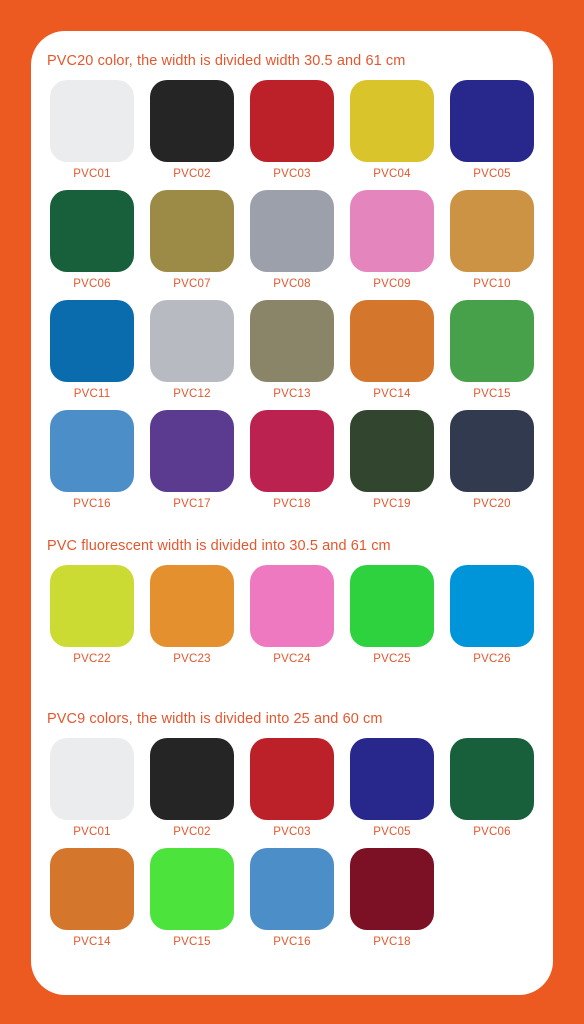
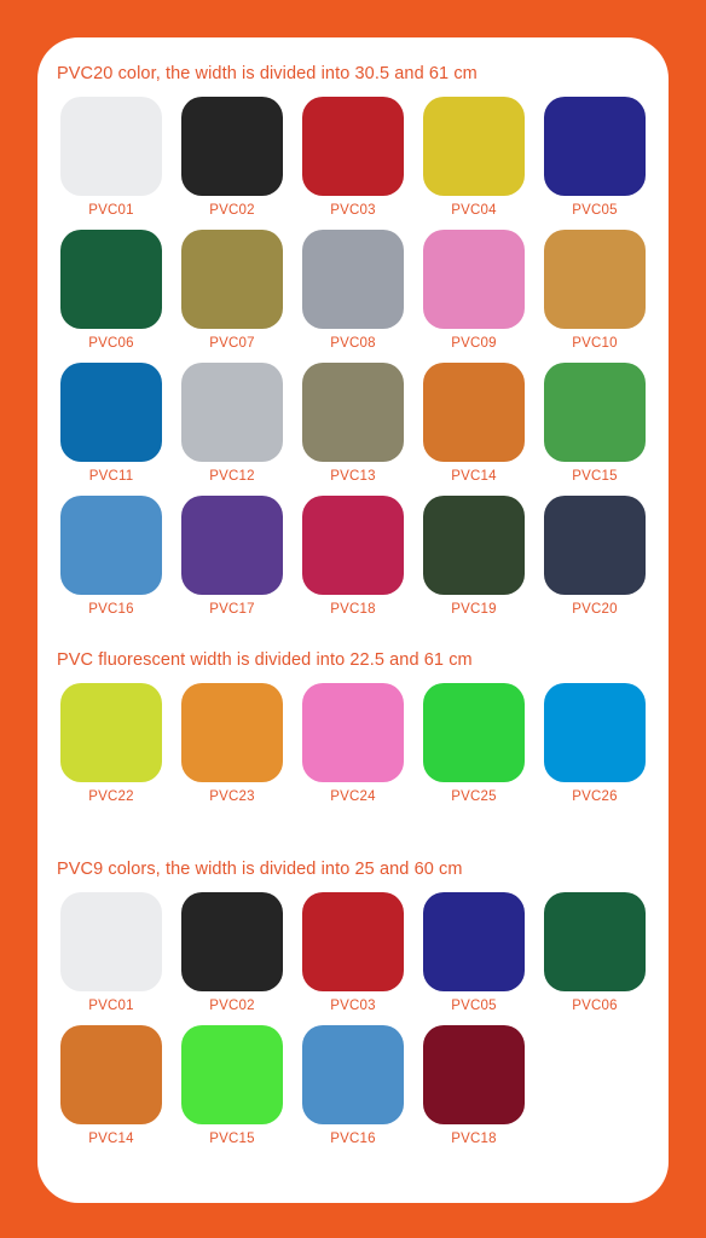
- PVC20 color, the width is divided width 30.5 and 61 cm
+ PVC20 color, the width is divided into 30.5 and 61 cm
  PVC01
  PVC02
  PVC03
  PVC04
  PVC05
  PVC06
  PVC07
  PVC08
  PVC09
  PVC10
  PVC11
  PVC12
  PVC13
  PVC14
  PVC15
  PVC16
  PVC17
  PVC18
  PVC19
  PVC20
- PVC fluorescent width is divided into 30.5 and 61 cm
+ PVC fluorescent width is divided into 22.5 and 61 cm
  PVC22
  PVC23
  PVC24
  PVC25
  PVC26
  PVC9 colors, the width is divided into 25 and 60 cm
  PVC01
  PVC02
  PVC03
  PVC05
  PVC06
  PVC14
  PVC15
  PVC16
  PVC18
